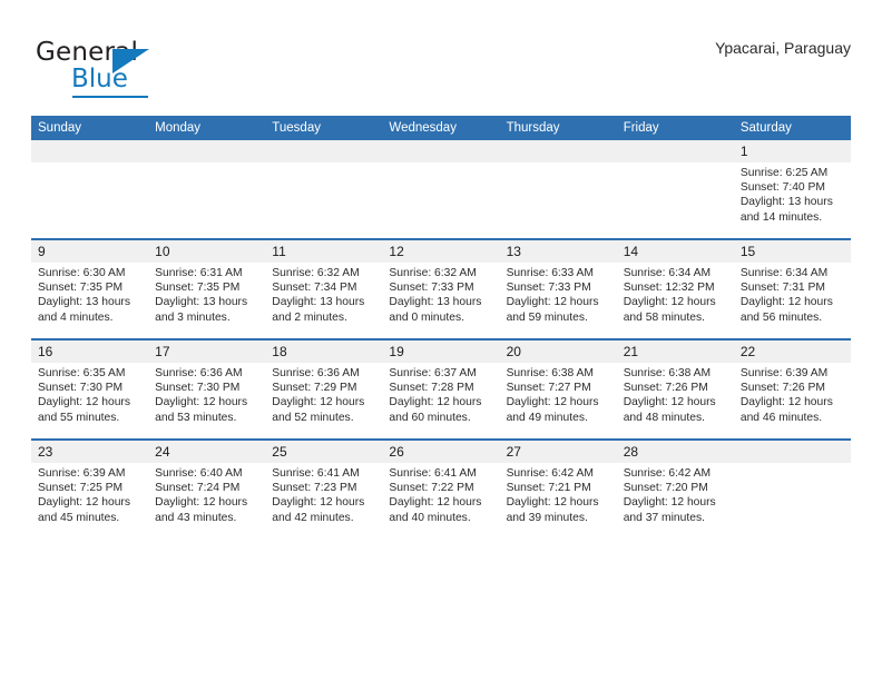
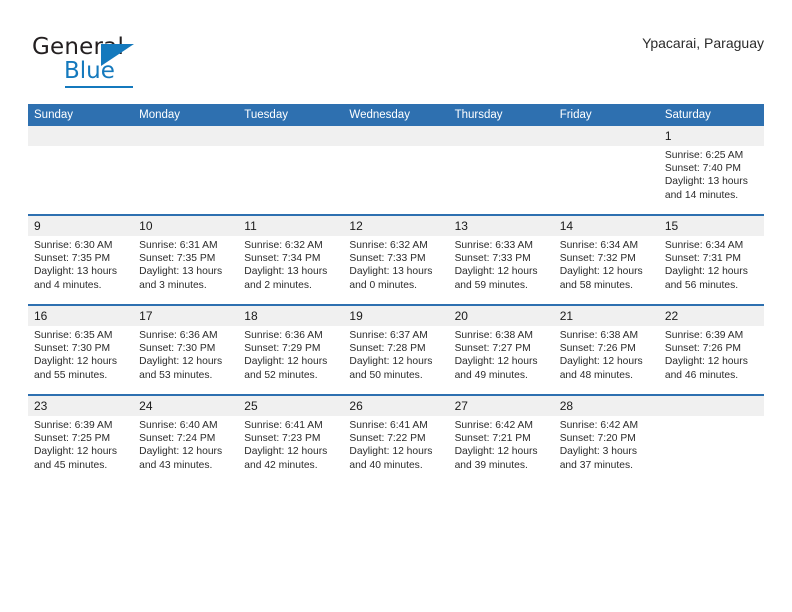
  General
  Blue
  Ypacarai, Paraguay
  Sunday	Monday	Tuesday	Wednesday	Thursday	Friday	Saturday
  						1Sunrise: 6:25 AMSunset: 7:40 PMDaylight: 13 hours and 14 minutes.
- 9Sunrise: 6:30 AMSunset: 7:35 PMDaylight: 13 hours and 4 minutes.	10Sunrise: 6:31 AMSunset: 7:35 PMDaylight: 13 hours and 3 minutes.	11Sunrise: 6:32 AMSunset: 7:34 PMDaylight: 13 hours and 2 minutes.	12Sunrise: 6:32 AMSunset: 7:33 PMDaylight: 13 hours and 0 minutes.	13Sunrise: 6:33 AMSunset: 7:33 PMDaylight: 12 hours and 59 minutes.	14Sunrise: 6:34 AMSunset: 12:32 PMDaylight: 12 hours and 58 minutes.	15Sunrise: 6:34 AMSunset: 7:31 PMDaylight: 12 hours and 56 minutes.
+ 9Sunrise: 6:30 AMSunset: 7:35 PMDaylight: 13 hours and 4 minutes.	10Sunrise: 6:31 AMSunset: 7:35 PMDaylight: 13 hours and 3 minutes.	11Sunrise: 6:32 AMSunset: 7:34 PMDaylight: 13 hours and 2 minutes.	12Sunrise: 6:32 AMSunset: 7:33 PMDaylight: 13 hours and 0 minutes.	13Sunrise: 6:33 AMSunset: 7:33 PMDaylight: 12 hours and 59 minutes.	14Sunrise: 6:34 AMSunset: 7:32 PMDaylight: 12 hours and 58 minutes.	15Sunrise: 6:34 AMSunset: 7:31 PMDaylight: 12 hours and 56 minutes.
- 16Sunrise: 6:35 AMSunset: 7:30 PMDaylight: 12 hours and 55 minutes.	17Sunrise: 6:36 AMSunset: 7:30 PMDaylight: 12 hours and 53 minutes.	18Sunrise: 6:36 AMSunset: 7:29 PMDaylight: 12 hours and 52 minutes.	19Sunrise: 6:37 AMSunset: 7:28 PMDaylight: 12 hours and 60 minutes.	20Sunrise: 6:38 AMSunset: 7:27 PMDaylight: 12 hours and 49 minutes.	21Sunrise: 6:38 AMSunset: 7:26 PMDaylight: 12 hours and 48 minutes.	22Sunrise: 6:39 AMSunset: 7:26 PMDaylight: 12 hours and 46 minutes.
+ 16Sunrise: 6:35 AMSunset: 7:30 PMDaylight: 12 hours and 55 minutes.	17Sunrise: 6:36 AMSunset: 7:30 PMDaylight: 12 hours and 53 minutes.	18Sunrise: 6:36 AMSunset: 7:29 PMDaylight: 12 hours and 52 minutes.	19Sunrise: 6:37 AMSunset: 7:28 PMDaylight: 12 hours and 50 minutes.	20Sunrise: 6:38 AMSunset: 7:27 PMDaylight: 12 hours and 49 minutes.	21Sunrise: 6:38 AMSunset: 7:26 PMDaylight: 12 hours and 48 minutes.	22Sunrise: 6:39 AMSunset: 7:26 PMDaylight: 12 hours and 46 minutes.
- 23Sunrise: 6:39 AMSunset: 7:25 PMDaylight: 12 hours and 45 minutes.	24Sunrise: 6:40 AMSunset: 7:24 PMDaylight: 12 hours and 43 minutes.	25Sunrise: 6:41 AMSunset: 7:23 PMDaylight: 12 hours and 42 minutes.	26Sunrise: 6:41 AMSunset: 7:22 PMDaylight: 12 hours and 40 minutes.	27Sunrise: 6:42 AMSunset: 7:21 PMDaylight: 12 hours and 39 minutes.	28Sunrise: 6:42 AMSunset: 7:20 PMDaylight: 12 hours and 37 minutes.
+ 23Sunrise: 6:39 AMSunset: 7:25 PMDaylight: 12 hours and 45 minutes.	24Sunrise: 6:40 AMSunset: 7:24 PMDaylight: 12 hours and 43 minutes.	25Sunrise: 6:41 AMSunset: 7:23 PMDaylight: 12 hours and 42 minutes.	26Sunrise: 6:41 AMSunset: 7:22 PMDaylight: 12 hours and 40 minutes.	27Sunrise: 6:42 AMSunset: 7:21 PMDaylight: 12 hours and 39 minutes.	28Sunrise: 6:42 AMSunset: 7:20 PMDaylight: 3 hours and 37 minutes.
